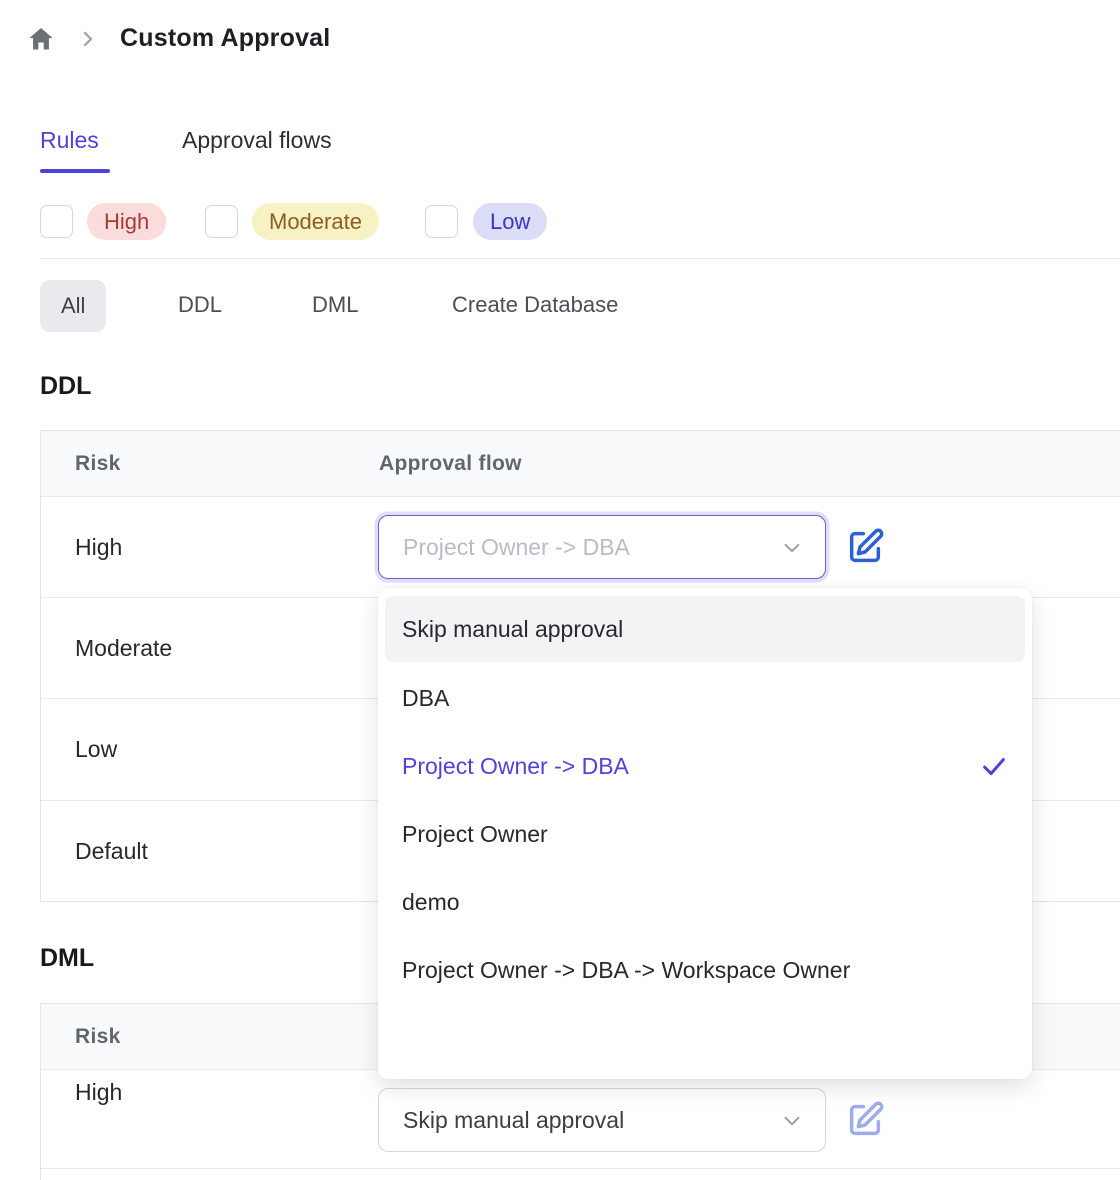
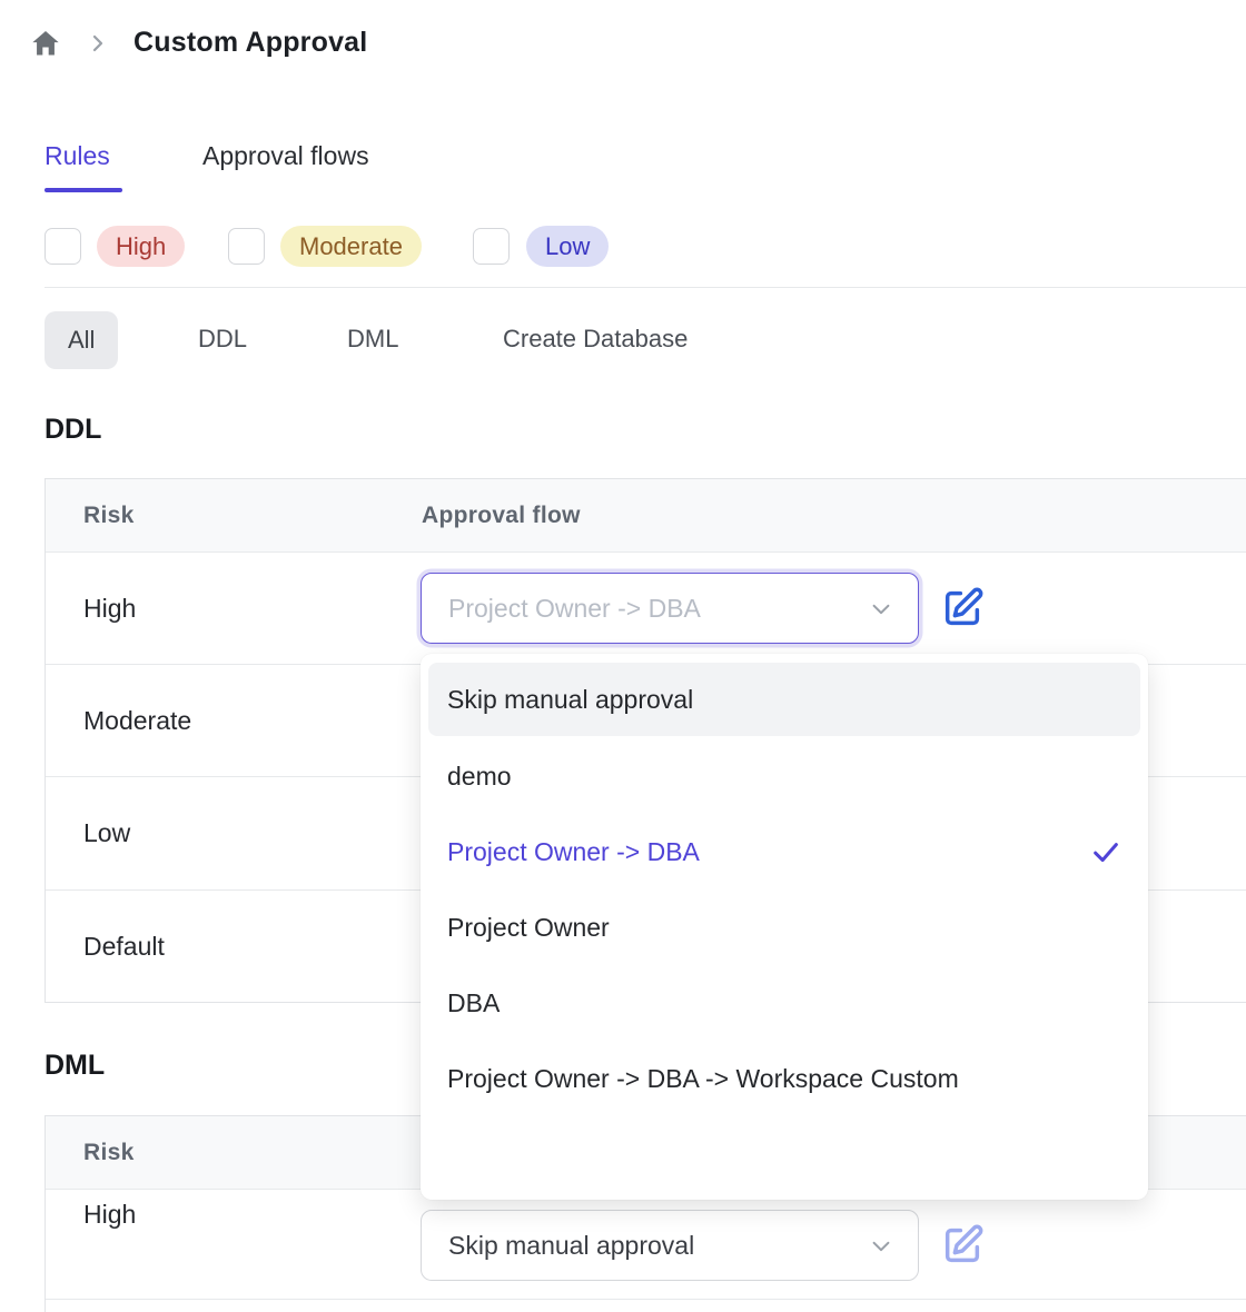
  Custom Approval
  Rules
  Approval flows
  High
  Moderate
  Low
  All
  DDL
  DML
  Create Database
  DDL
  Risk
  Approval flow
  High
  Moderate
  Low
  Default
  Project Owner -> DBA
  DML
  Risk
  High
  Skip manual approval
  Skip manual approval
- DBA
+ demo
  Project Owner -> DBA
  Project Owner
- demo
+ DBA
- Project Owner -> DBA -> Workspace Owner
+ Project Owner -> DBA -> Workspace Custom
